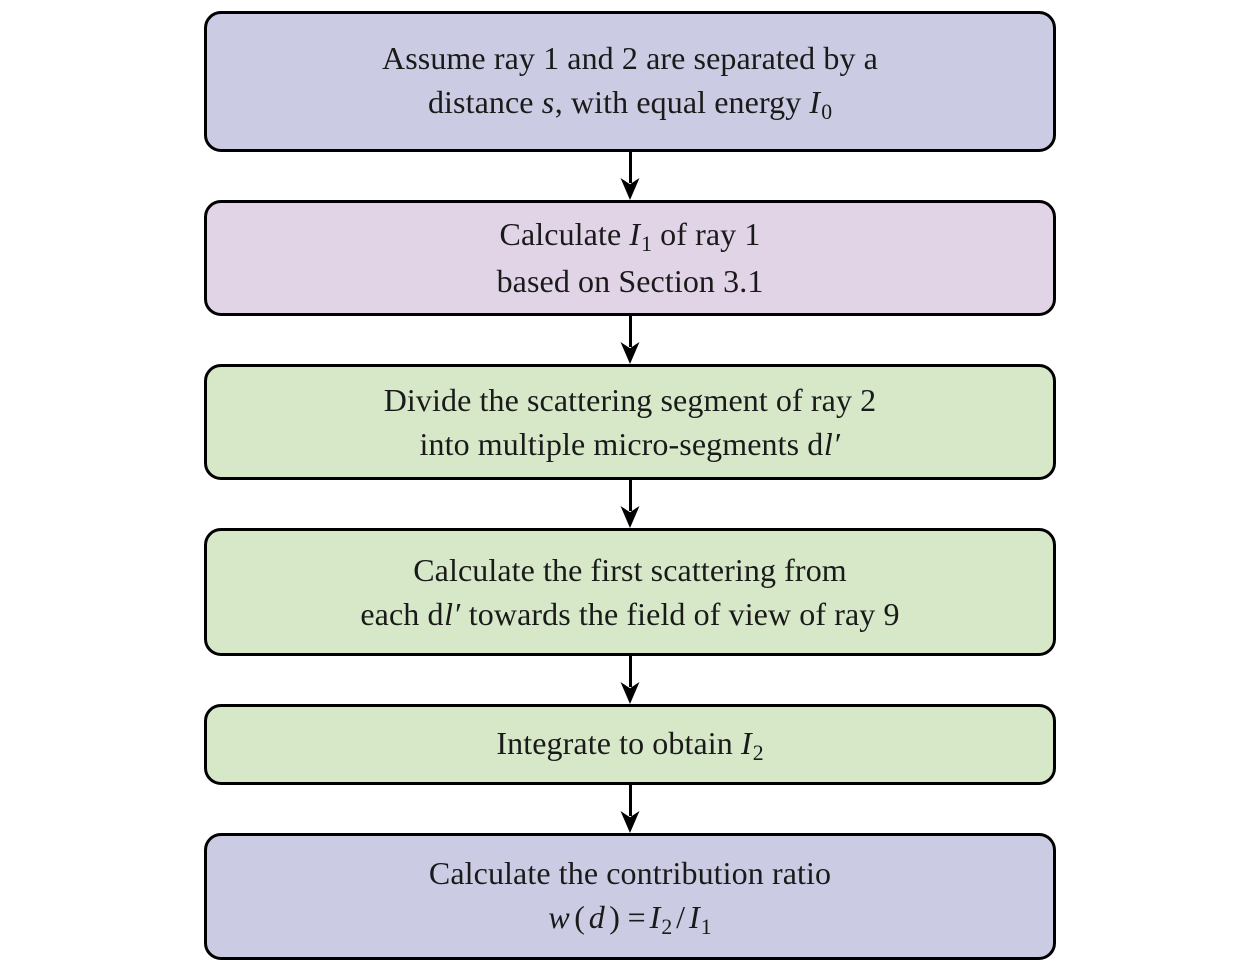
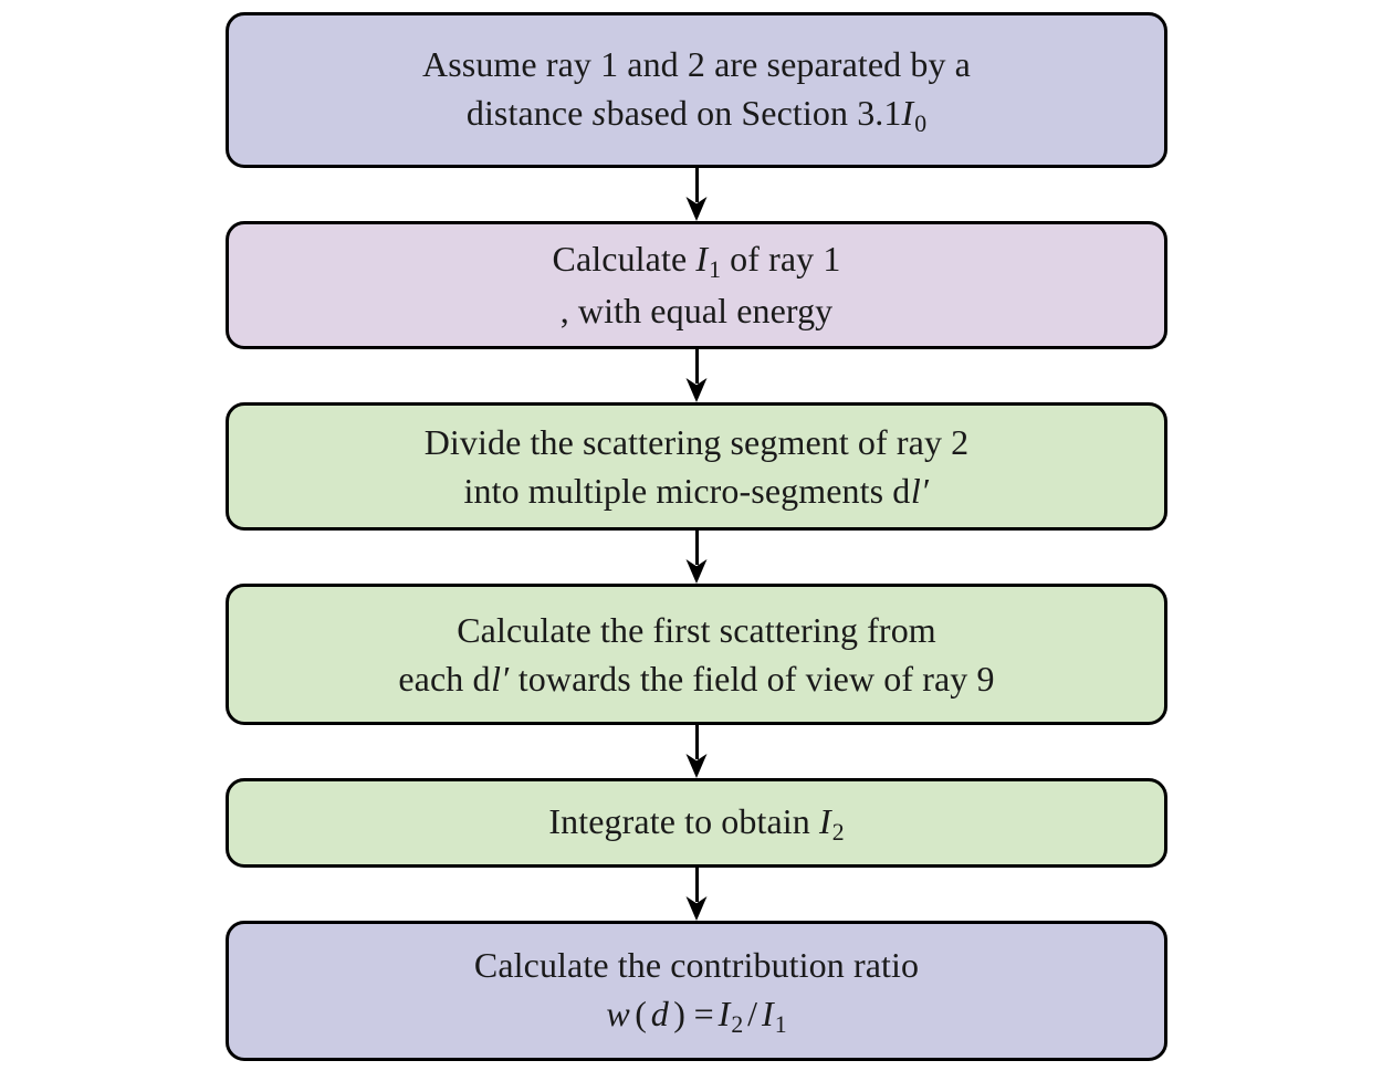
  Assume ray 1 and 2 are separated by a
- distance s, with equal energy I0
+ distance sbased on Section 3.1I0
  Calculate I1 of ray 1
- based on Section 3.1
+ , with equal energy
  Divide the scattering segment of ray 2
  into multiple micro-segments dl′
  Calculate the first scattering from
  each dl′ towards the field of view of ray 9
  Integrate to obtain I2
  Calculate the contribution ratio
  w(d) =I2 /I1
